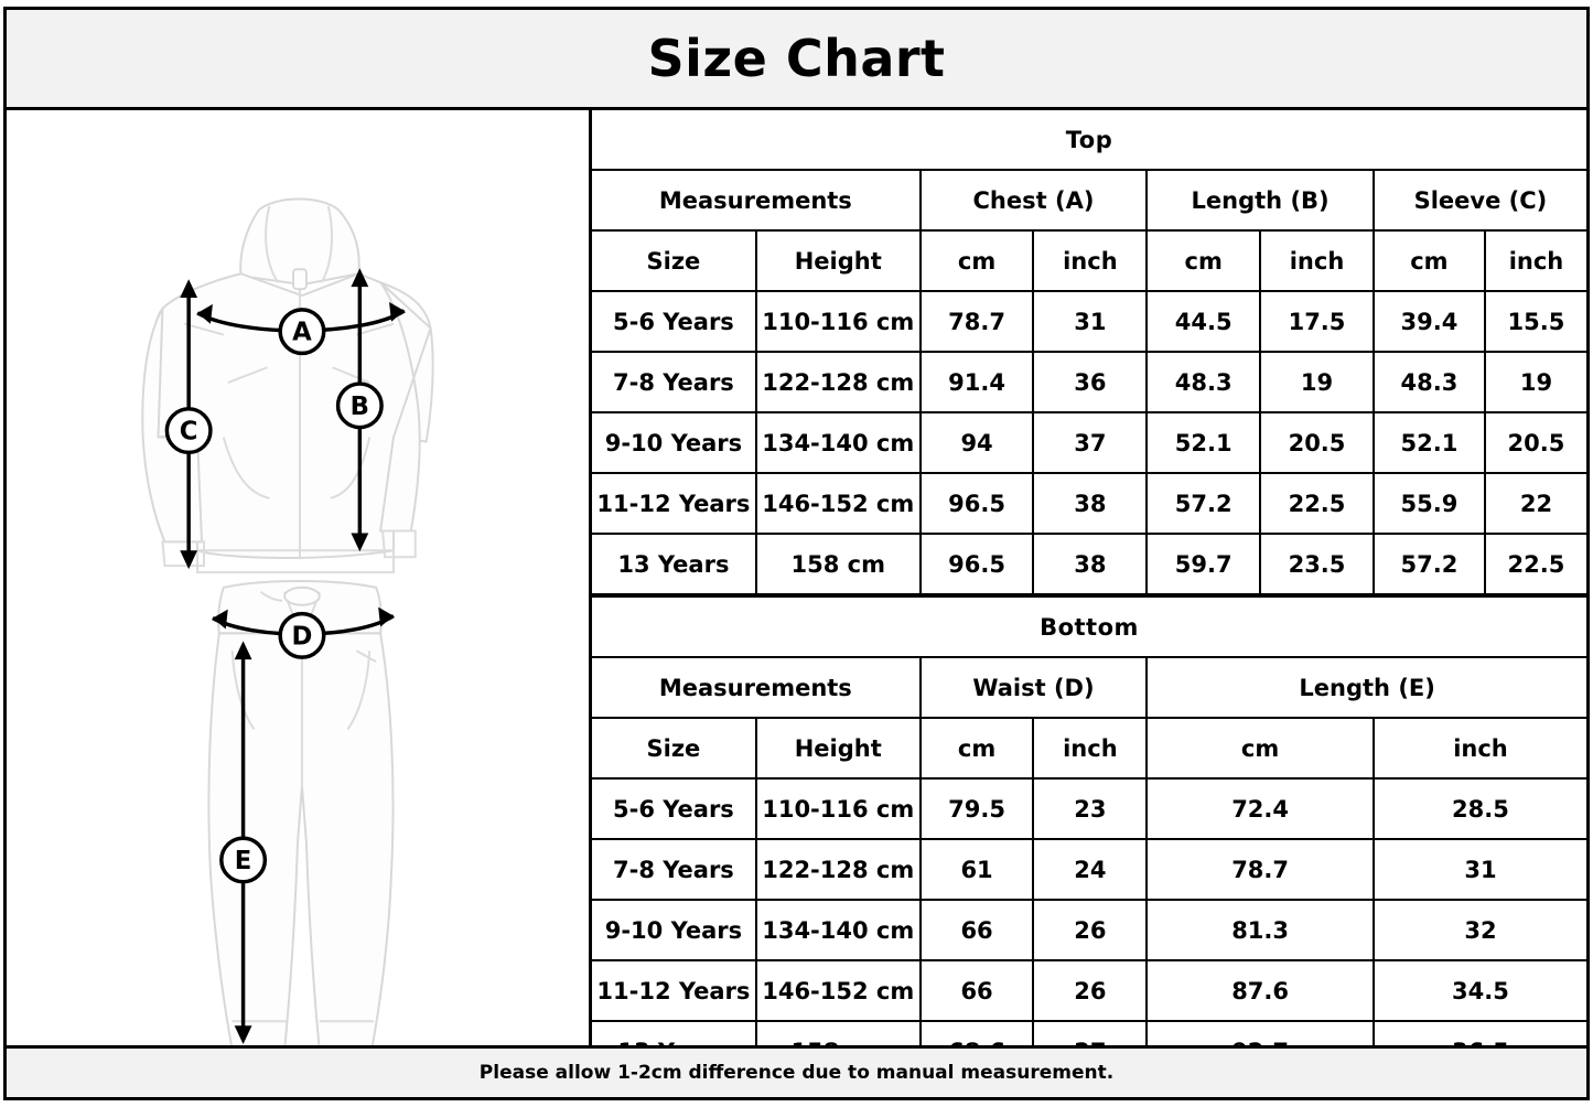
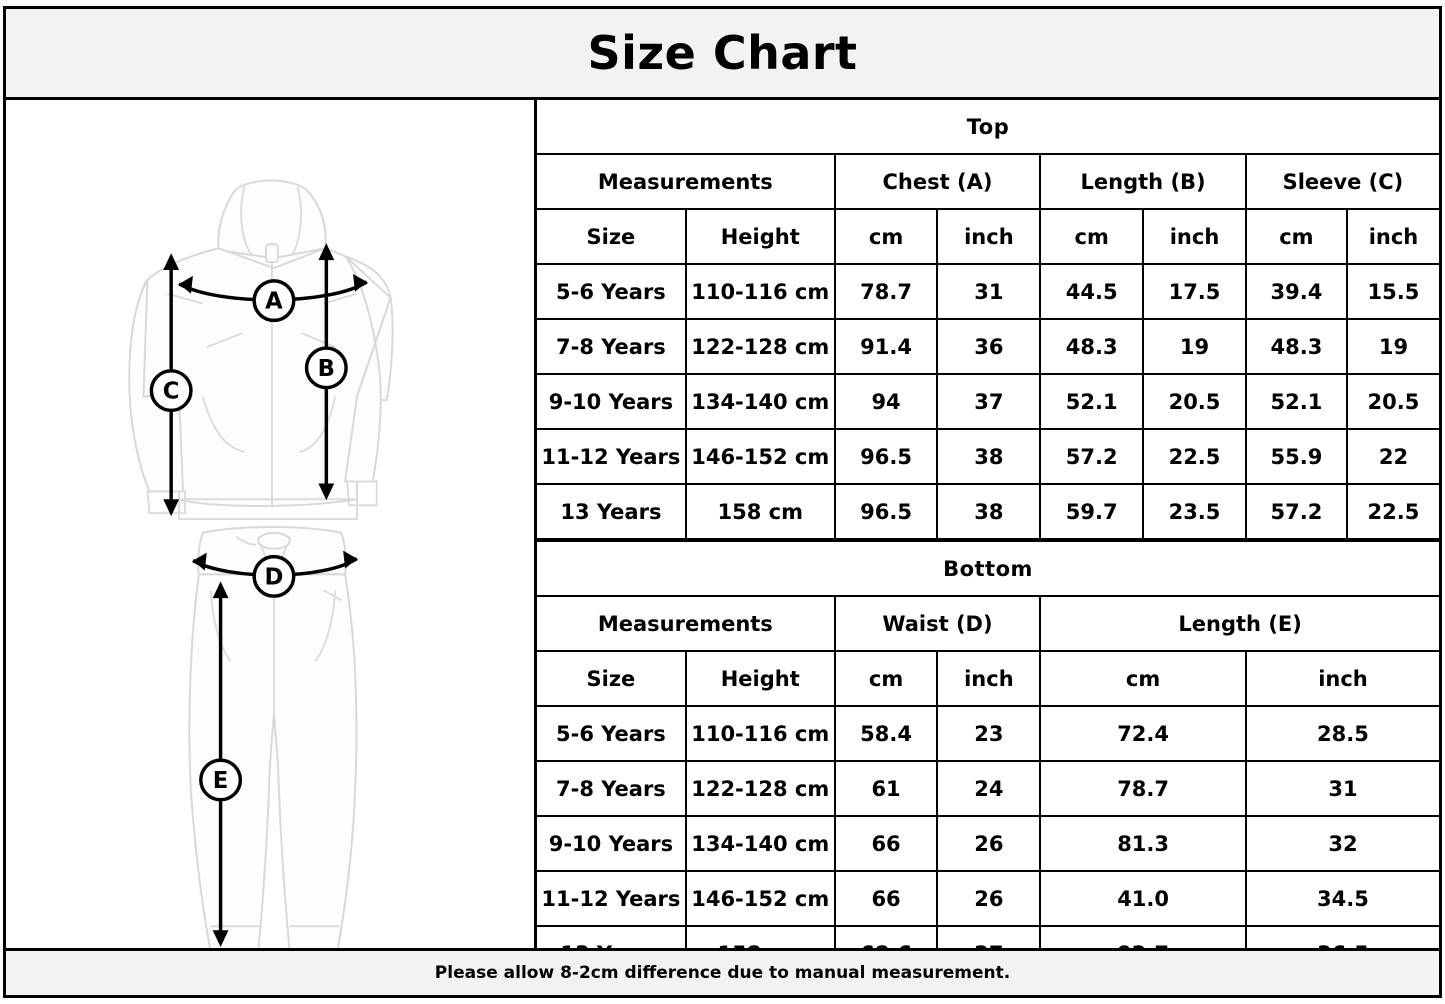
  Size Chart
  A
  B
  C
  D
  E
  Top
  Measurements	Chest (A)	Length (B)	Sleeve (C)
  Size	Height	cm	inch	cm	inch	cm	inch
  5-6 Years	110-116 cm	78.7	31	44.5	17.5	39.4	15.5
  7-8 Years	122-128 cm	91.4	36	48.3	19	48.3	19
  9-10 Years	134-140 cm	94	37	52.1	20.5	52.1	20.5
  11-12 Years	146-152 cm	96.5	38	57.2	22.5	55.9	22
  13 Years	158 cm	96.5	38	59.7	23.5	57.2	22.5
  Bottom
  Measurements	Waist (D)	Length (E)
  Size	Height	cm	inch	cm	inch
- 5-6 Years	110-116 cm	79.5	23	72.4	28.5
+ 5-6 Years	110-116 cm	58.4	23	72.4	28.5
  7-8 Years	122-128 cm	61	24	78.7	31
  9-10 Years	134-140 cm	66	26	81.3	32
- 11-12 Years	146-152 cm	66	26	87.6	34.5
+ 11-12 Years	146-152 cm	66	26	41.0	34.5
- Please allow 1-2cm difference due to manual measurement.
+ Please allow 8-2cm difference due to manual measurement.
